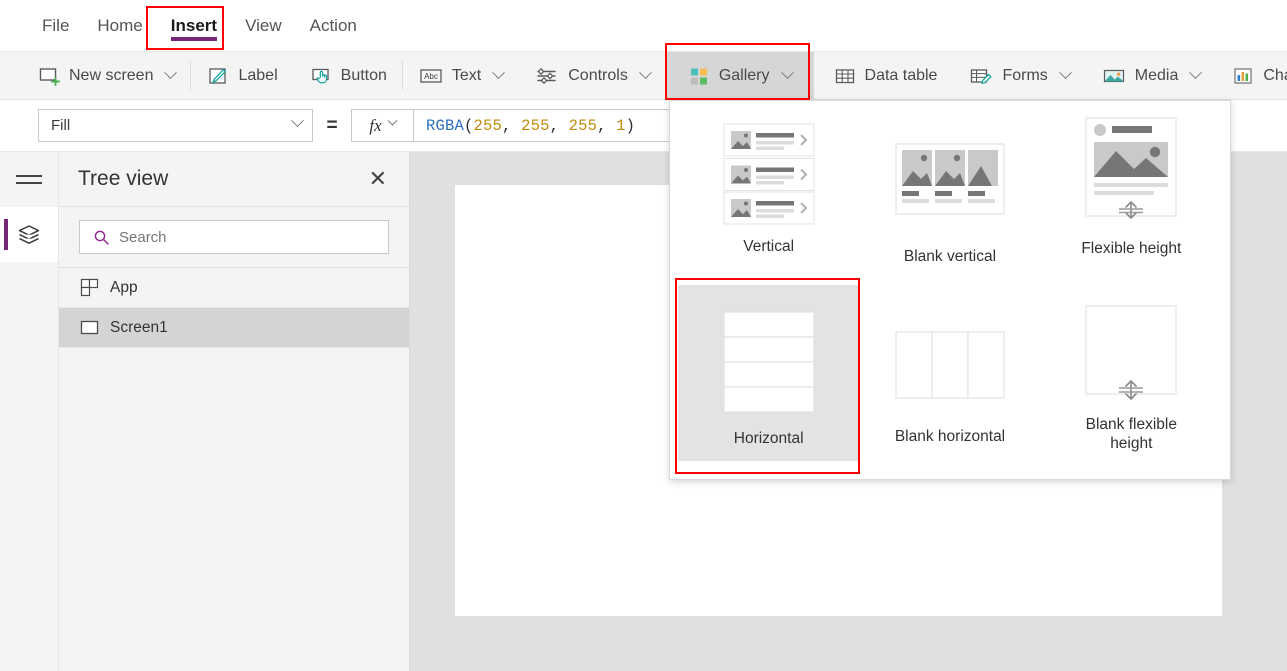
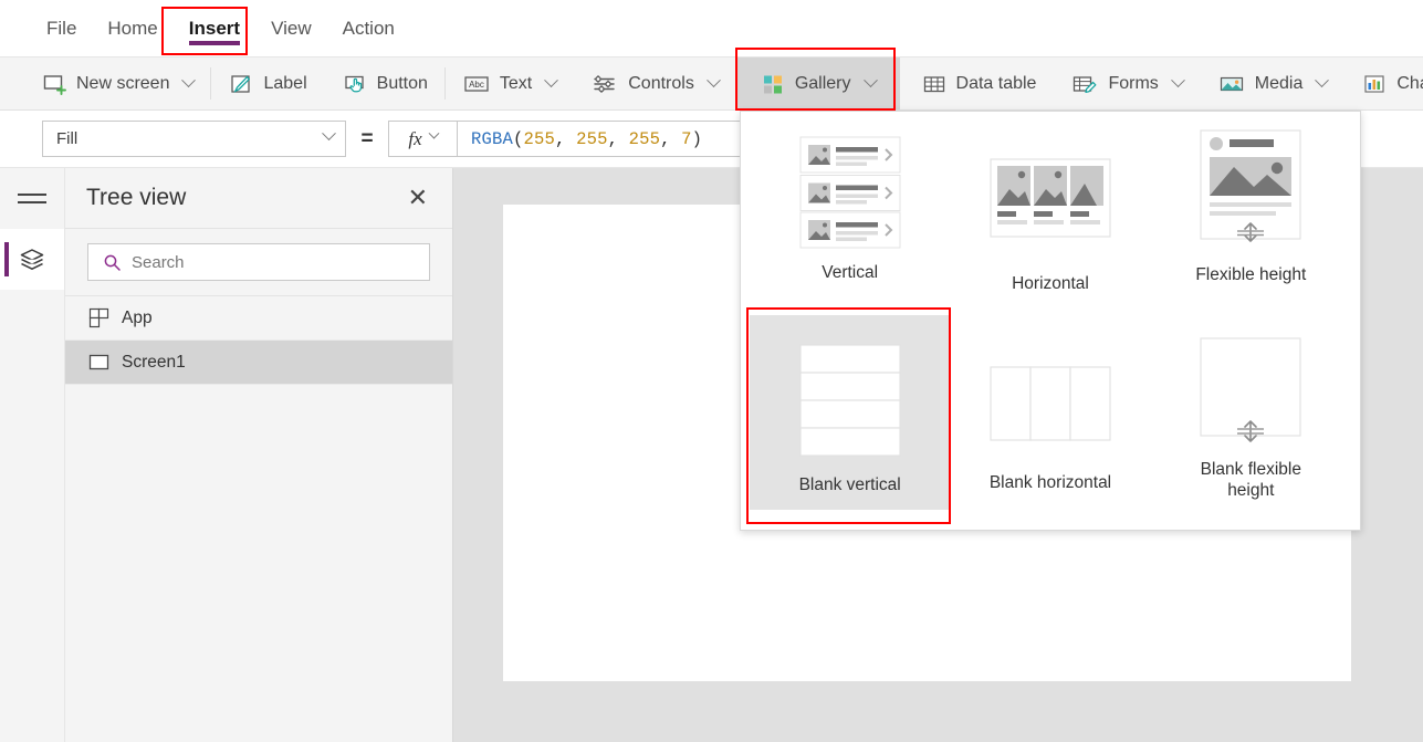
  File
  Home
  Insert
  View
  Action
  New screen
  Label
  Button
  Abc
  Text
  Controls
  Gallery
  Data table
  Forms
  Media
  Fill
  =
  fx
  RGBA
  (
  255
  ,
  255
  ,
  255
  ,
- 1
+ 7
  )
  Tree view
  ✕
  Search
  App
  Screen1
  Vertical
- Blank vertical
+ Horizontal
  Flexible height
- Horizontal
+ Blank vertical
  Blank horizontal
  Blank flexible height
